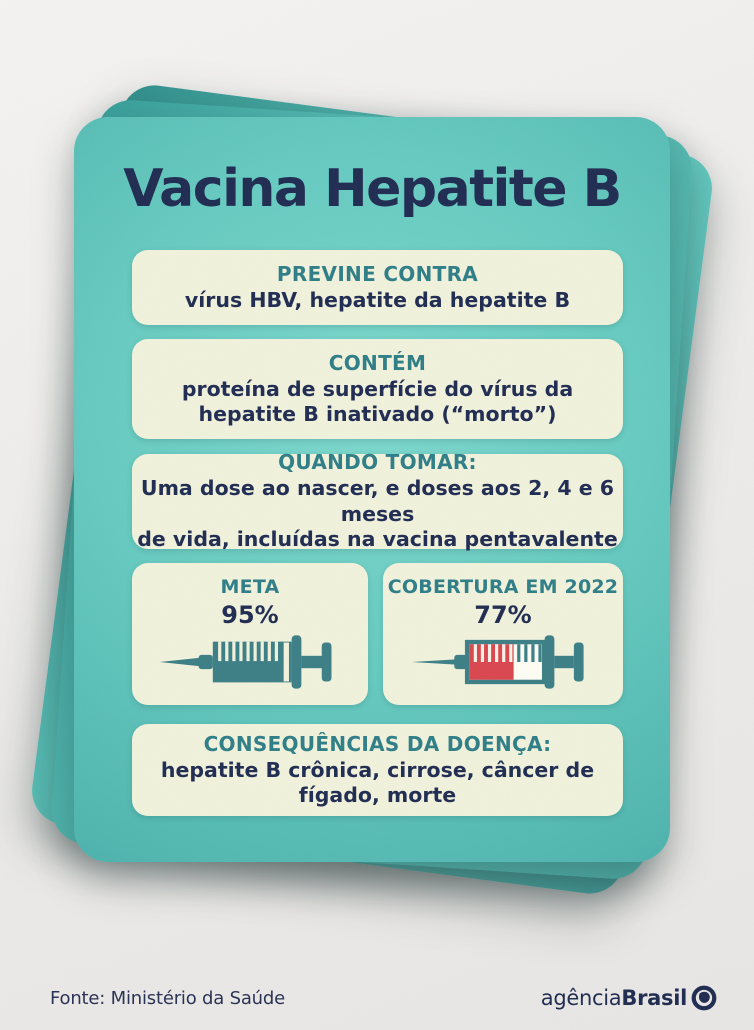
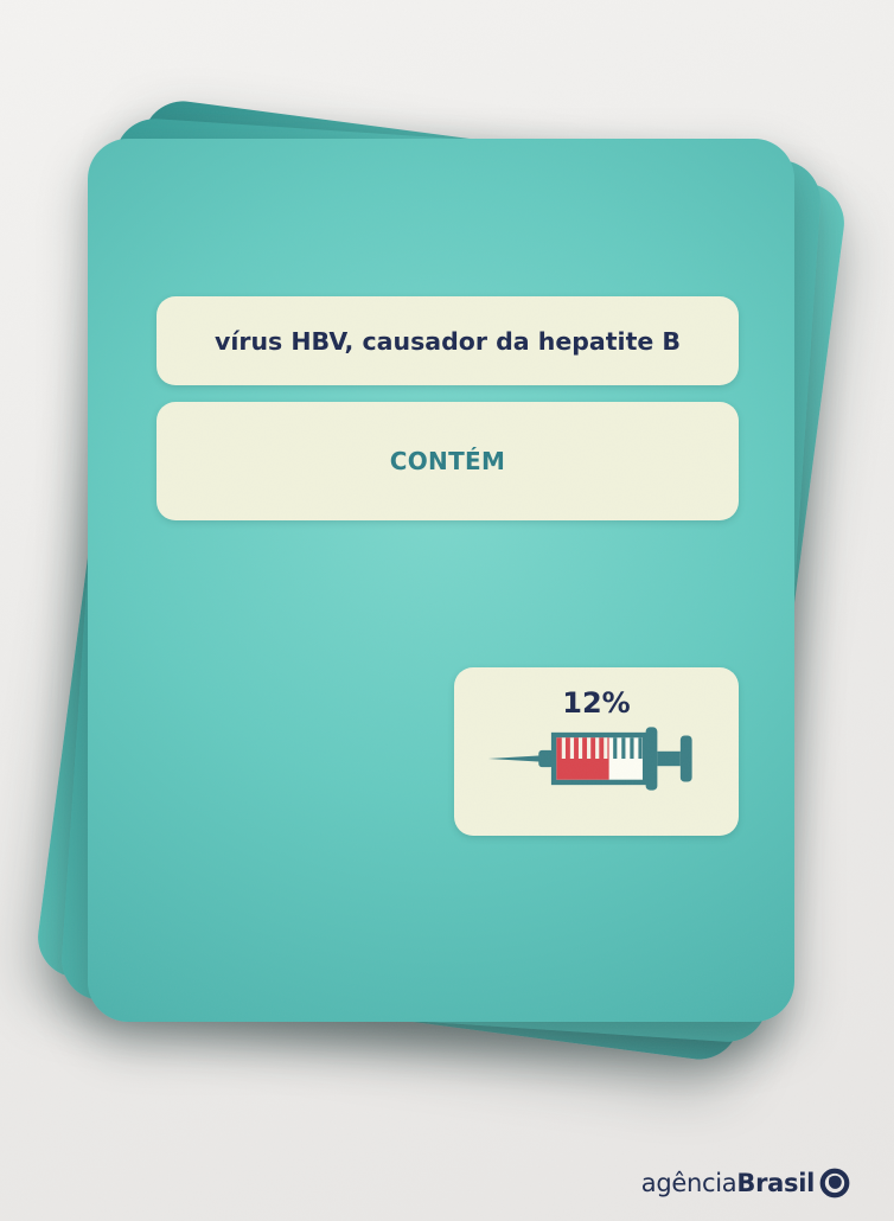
- Vacina Hepatite B
- PREVINE CONTRA
- vírus HBV, hepatite da hepatite B
+ vírus HBV, causador da hepatite B
  CONTÉM
- proteína de superfície do vírus da
- hepatite B inativado (“morto”)
- QUANDO TOMAR:
- Uma dose ao nascer, e doses aos 2, 4 e 6 meses
- de vida, incluídas na vacina pentavalente
- META
- 95%
- COBERTURA EM 2022
- 77%
+ 12%
- CONSEQUÊNCIAS DA DOENÇA:
- hepatite B crônica, cirrose, câncer de
- fígado, morte
- Fonte: Ministério da Saúde
  agência
  Brasil
